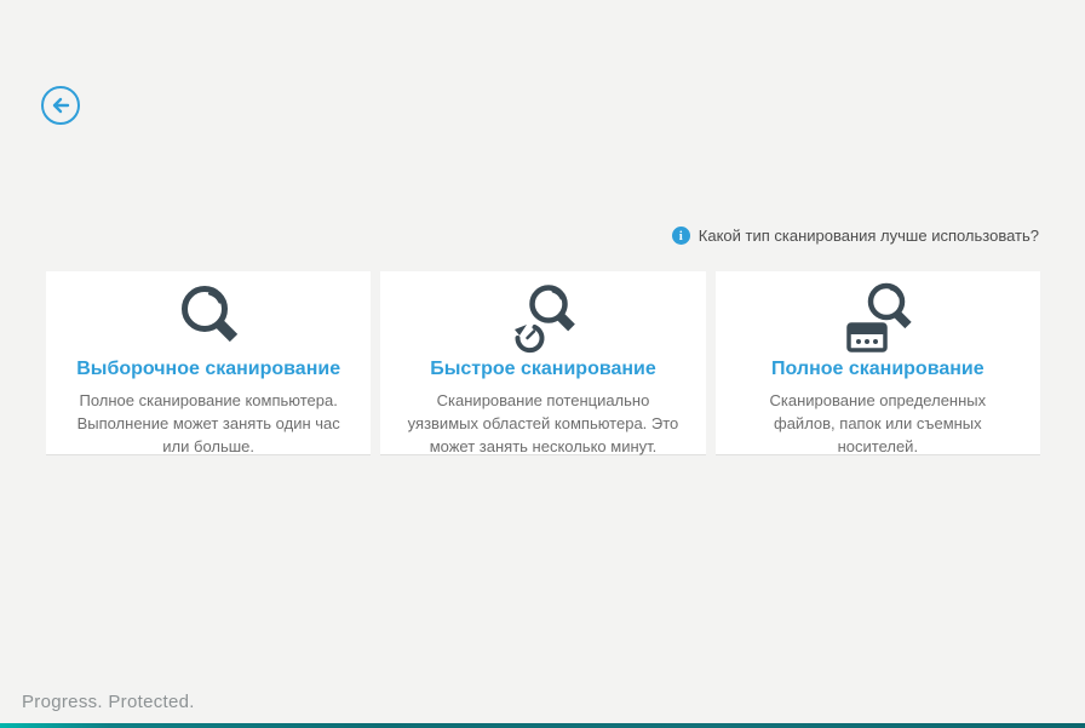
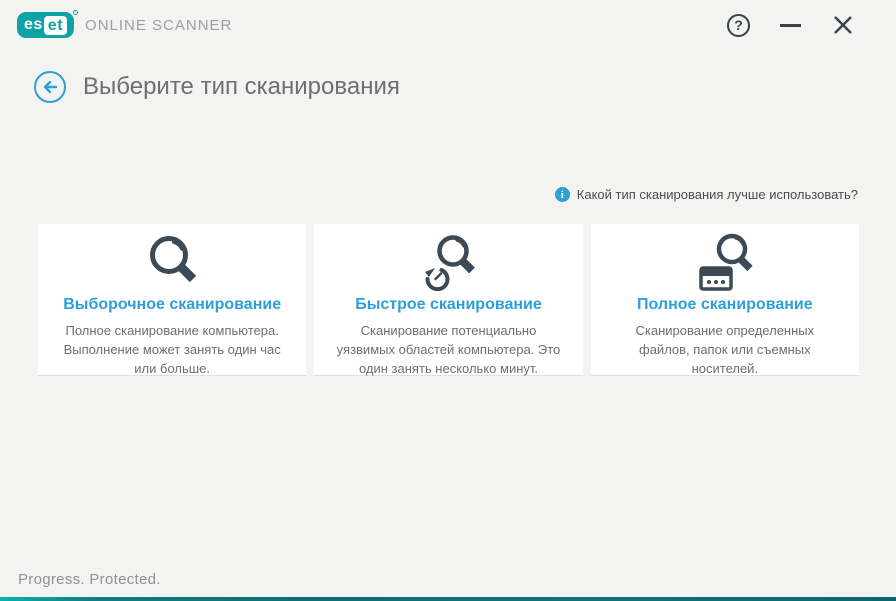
+ es
+ et
+ ONLINE SCANNER
+ ?
+ Выберите тип сканирования
  i
  Какой тип сканирования лучше использовать?
  Выборочное сканирование
  Полное сканирование компьютера. Выполнение может занять один час или больше.
  Быстрое сканирование
- Сканирование потенциально уязвимых областей компьютера. Это может занять несколько минут.
+ Сканирование потенциально уязвимых областей компьютера. Это один занять несколько минут.
  Полное сканирование
  Сканирование определенных файлов, папок или съемных носителей.
  Progress. Protected.
